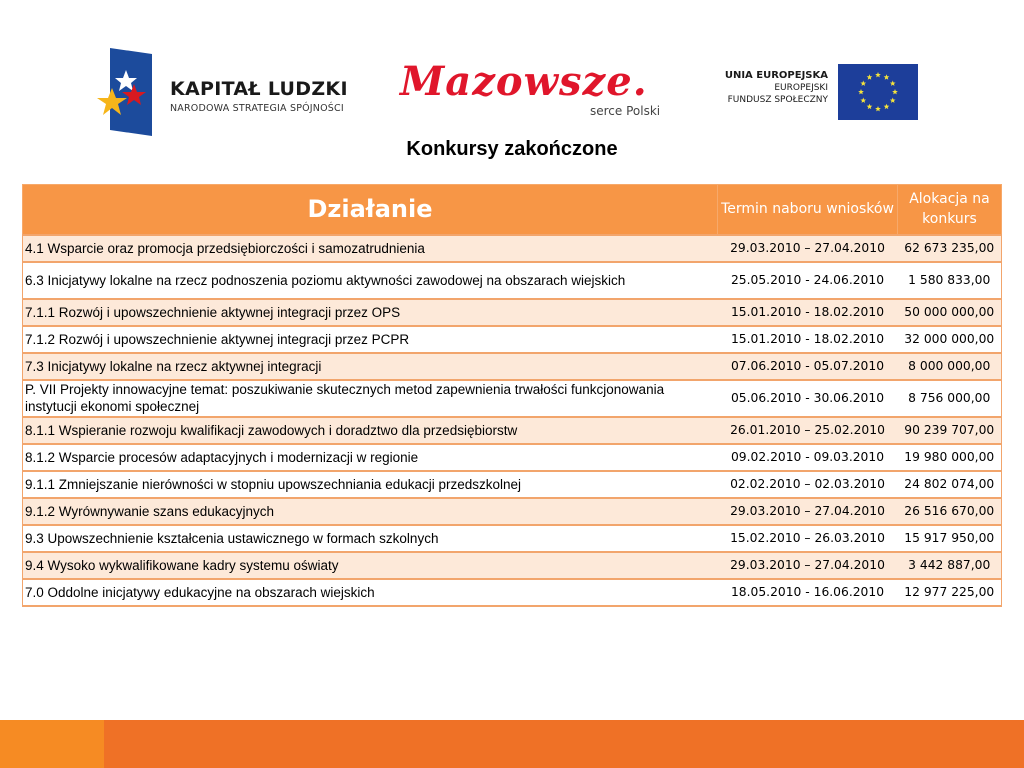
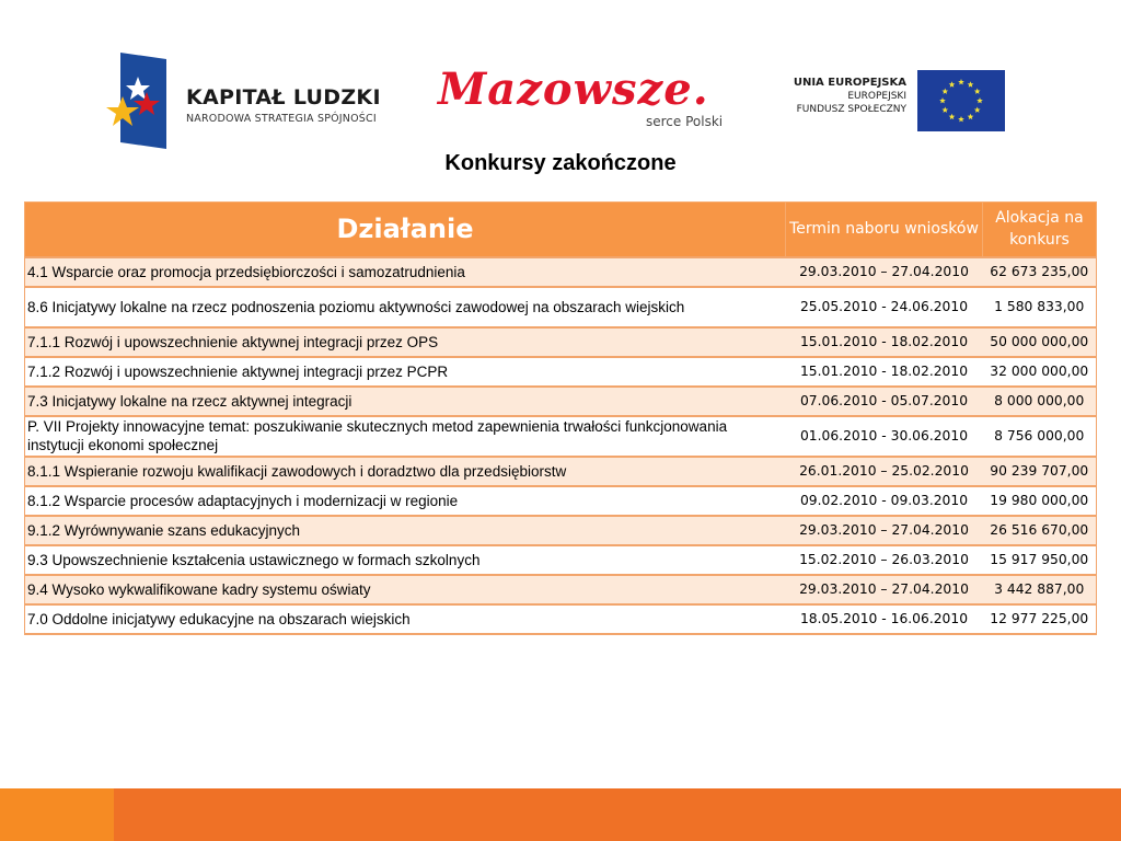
  KAPITAŁ LUDZKI
  NARODOWA STRATEGIA SPÓJNOŚCI
  Mazowsze.
  serce Polski
  UNIA EUROPEJSKA
  EUROPEJSKI
  FUNDUSZ SPOŁECZNY
  Konkursy zakończone
  Działanie	Termin naboru wniosków	Alokacja na konkurs
  4.1 Wsparcie oraz promocja przedsiębiorczości i samozatrudnienia	29.03.2010 – 27.04.2010	62 673 235,00
- 6.3 Inicjatywy lokalne na rzecz podnoszenia poziomu aktywności zawodowej na obszarach wiejskich	25.05.2010 - 24.06.2010	1 580 833,00
+ 8.6 Inicjatywy lokalne na rzecz podnoszenia poziomu aktywności zawodowej na obszarach wiejskich	25.05.2010 - 24.06.2010	1 580 833,00
  7.1.1 Rozwój i upowszechnienie aktywnej integracji przez OPS	15.01.2010 - 18.02.2010	50 000 000,00
  7.1.2 Rozwój i upowszechnienie aktywnej integracji przez PCPR	15.01.2010 - 18.02.2010	32 000 000,00
  7.3 Inicjatywy lokalne na rzecz aktywnej integracji	07.06.2010 - 05.07.2010	8 000 000,00
- P. VII Projekty innowacyjne temat: poszukiwanie skutecznych metod zapewnienia trwałości funkcjonowania instytucji ekonomi społecznej	05.06.2010 - 30.06.2010	8 756 000,00
+ P. VII Projekty innowacyjne temat: poszukiwanie skutecznych metod zapewnienia trwałości funkcjonowania instytucji ekonomi społecznej	01.06.2010 - 30.06.2010	8 756 000,00
  8.1.1 Wspieranie rozwoju kwalifikacji zawodowych i doradztwo dla przedsiębiorstw	26.01.2010 – 25.02.2010	90 239 707,00
  8.1.2 Wsparcie procesów adaptacyjnych i modernizacji w regionie	09.02.2010 - 09.03.2010	19 980 000,00
- 9.1.1 Zmniejszanie nierówności w stopniu upowszechniania edukacji przedszkolnej	02.02.2010 – 02.03.2010	24 802 074,00
  9.1.2 Wyrównywanie szans edukacyjnych	29.03.2010 – 27.04.2010	26 516 670,00
  9.3 Upowszechnienie kształcenia ustawicznego w formach szkolnych	15.02.2010 – 26.03.2010	15 917 950,00
  9.4 Wysoko wykwalifikowane kadry systemu oświaty	29.03.2010 – 27.04.2010	3 442 887,00
  7.0 Oddolne inicjatywy edukacyjne na obszarach wiejskich	18.05.2010 - 16.06.2010	12 977 225,00
